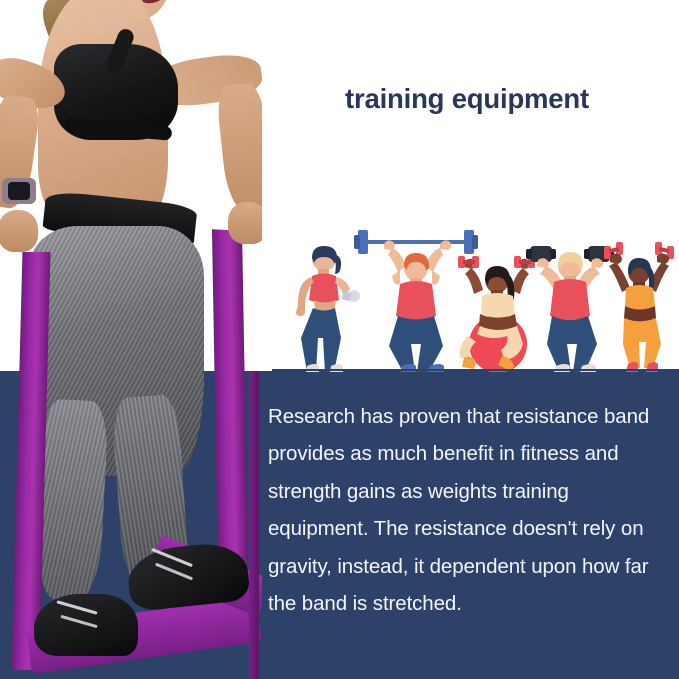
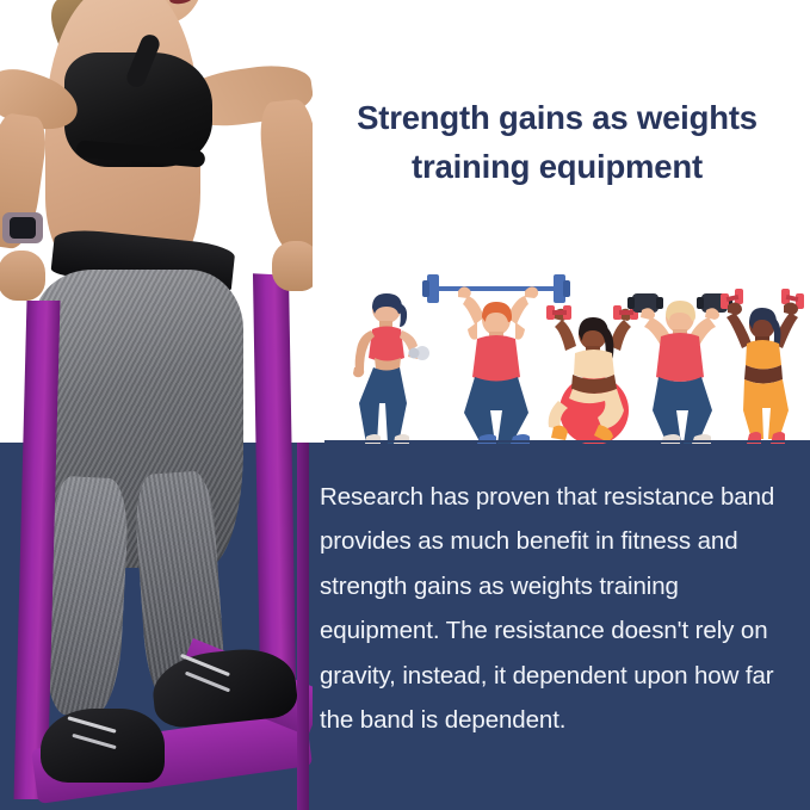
+ Strength gains as weights
  training equipment
- Research has proven that resistance band provides as much benefit in fitness and strength gains as weights training equipment. The resistance doesn't rely on gravity, instead, it dependent upon how far the band is stretched.
+ Research has proven that resistance band provides as much benefit in fitness and strength gains as weights training equipment. The resistance doesn't rely on gravity, instead, it dependent upon how far the band is dependent.
